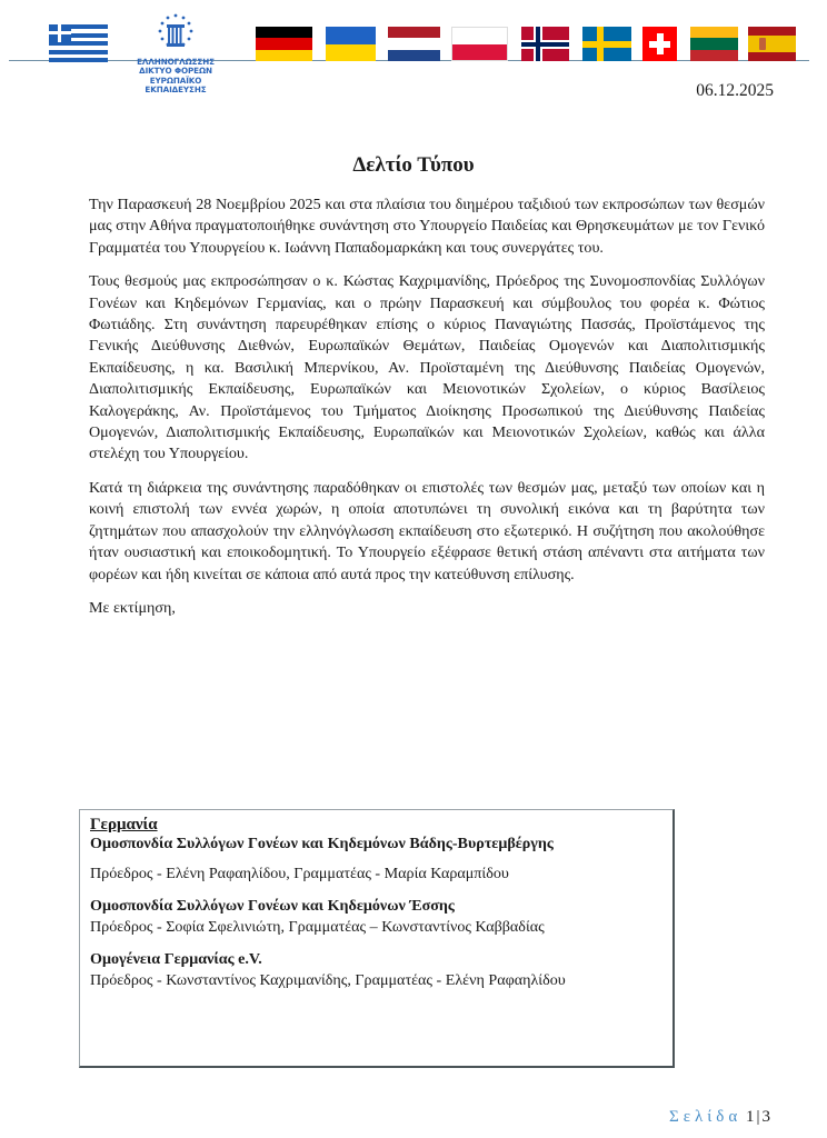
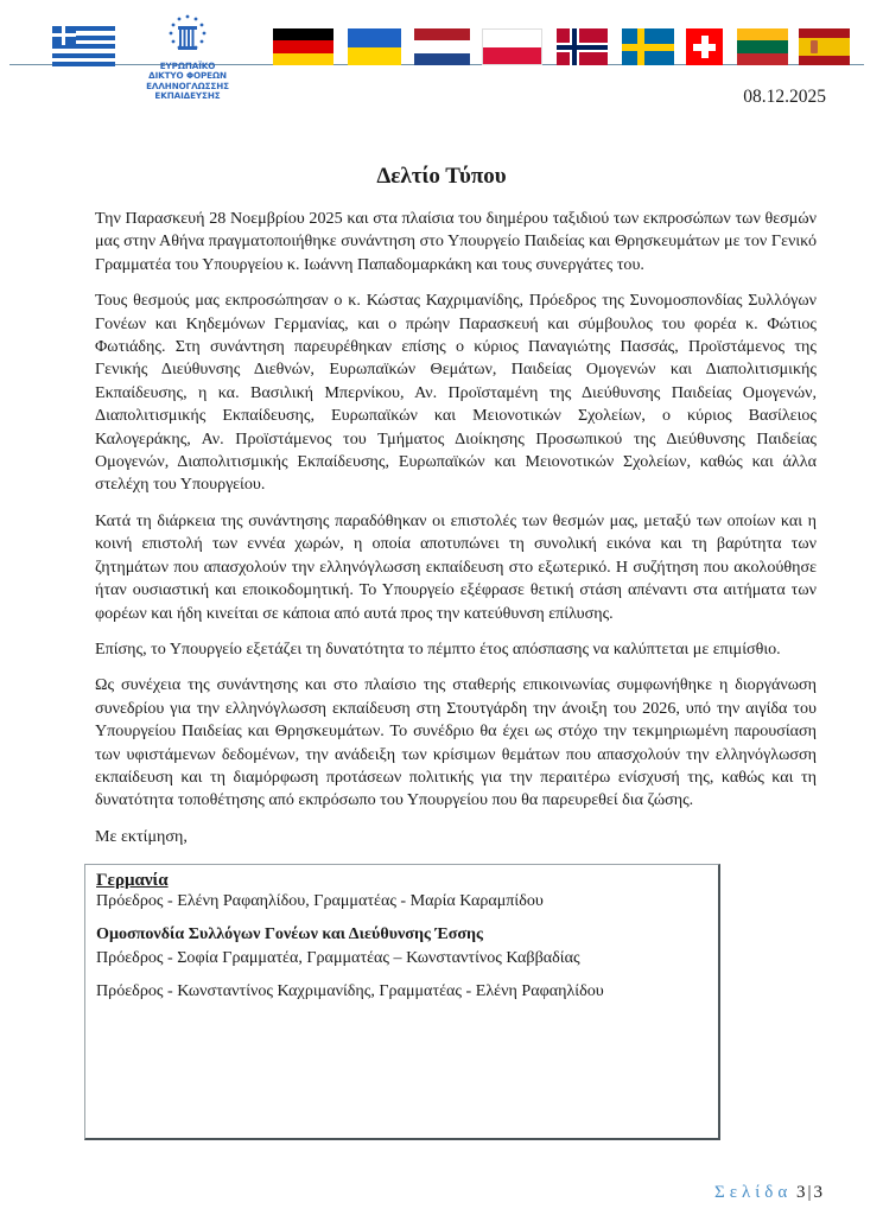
- ΕΛΛΗΝΟΓΛΩΣΣΗΣ
+ ΕΥΡΩΠΑΪΚΟ
  ΔΙΚΤΥΟ ΦΟΡΕΩΝ
- ΕΥΡΩΠΑΪΚΟ
+ ΕΛΛΗΝΟΓΛΩΣΣΗΣ
  ΕΚΠΑΙΔΕΥΣΗΣ
- 06.12.2025
+ 08.12.2025
  Δελτίο Τύπου
  Την Παρασκευή 28 Νοεμβρίου 2025 και στα πλαίσια του διημέρου ταξιδιού των εκπροσώπων των θεσμών μας στην Αθήνα πραγματοποιήθηκε συνάντηση στο Υπουργείο Παιδείας και Θρησκευμάτων με τον Γενικό Γραμματέα του Υπουργείου κ. Ιωάννη Παπαδομαρκάκη και τους συνεργάτες του.
  Τους θεσμούς μας εκπροσώπησαν ο κ. Κώστας Καχριμανίδης, Πρόεδρος της Συνομοσπονδίας Συλλόγων Γονέων και Κηδεμόνων Γερμανίας, και ο πρώην Παρασκευή και σύμβουλος του φορέα κ. Φώτιος Φωτιάδης. Στη συνάντηση παρευρέθηκαν επίσης ο κύριος Παναγιώτης Πασσάς, Προϊστάμενος της Γενικής Διεύθυνσης Διεθνών, Ευρωπαϊκών Θεμάτων, Παιδείας Ομογενών και Διαπολιτισμικής Εκπαίδευσης, η κα. Βασιλική Μπερνίκου, Αν. Προϊσταμένη της Διεύθυνσης Παιδείας Ομογενών, Διαπολιτισμικής Εκπαίδευσης, Ευρωπαϊκών και Μειονοτικών Σχολείων, ο κύριος Βασίλειος Καλογεράκης, Αν. Προϊστάμενος του Τμήματος Διοίκησης Προσωπικού της Διεύθυνσης Παιδείας Ομογενών, Διαπολιτισμικής Εκπαίδευσης, Ευρωπαϊκών και Μειονοτικών Σχολείων, καθώς και άλλα στελέχη του Υπουργείου.
  Κατά τη διάρκεια της συνάντησης παραδόθηκαν οι επιστολές των θεσμών μας, μεταξύ των οποίων και η κοινή επιστολή των εννέα χωρών, η οποία αποτυπώνει τη συνολική εικόνα και τη βαρύτητα των ζητημάτων που απασχολούν την ελληνόγλωσση εκπαίδευση στο εξωτερικό. Η συζήτηση που ακολούθησε ήταν ουσιαστική και εποικοδομητική. Το Υπουργείο εξέφρασε θετική στάση απέναντι στα αιτήματα των φορέων και ήδη κινείται σε κάποια από αυτά προς την κατεύθυνση επίλυσης.
+ Επίσης, το Υπουργείο εξετάζει τη δυνατότητα το πέμπτο έτος απόσπασης να καλύπτεται με επιμίσθιο.
+ Ως συνέχεια της συνάντησης και στο πλαίσιο της σταθερής επικοινωνίας συμφωνήθηκε η διοργάνωση συνεδρίου για την ελληνόγλωσση εκπαίδευση στη Στουτγάρδη την άνοιξη του 2026, υπό την αιγίδα του Υπουργείου Παιδείας και Θρησκευμάτων. Το συνέδριο θα έχει ως στόχο την τεκμηριωμένη παρουσίαση των υφιστάμενων δεδομένων, την ανάδειξη των κρίσιμων θεμάτων που απασχολούν την ελληνόγλωσση εκπαίδευση και τη διαμόρφωση προτάσεων πολιτικής για την περαιτέρω ενίσχυσή της, καθώς και τη δυνατότητα τοποθέτησης από εκπρόσωπο του Υπουργείου που θα παρευρεθεί δια ζώσης.
  Με εκτίμηση,
  Γερμανία
- Ομοσπονδία Συλλόγων Γονέων και Κηδεμόνων Βάδης-Βυρτεμβέργης
  Πρόεδρος - Ελένη Ραφαηλίδου, Γραμματέας - Μαρία Καραμπίδου
- Ομοσπονδία Συλλόγων Γονέων και Κηδεμόνων Έσσης
+ Ομοσπονδία Συλλόγων Γονέων και Διεύθυνσης Έσσης
- Πρόεδρος - Σοφία Σφελινιώτη, Γραμματέας – Κωνσταντίνος Καββαδίας
+ Πρόεδρος - Σοφία Γραμματέα, Γραμματέας – Κωνσταντίνος Καββαδίας
- Ομογένεια Γερμανίας e.V.
  Πρόεδρος - Κωνσταντίνος Καχριμανίδης, Γραμματέας - Ελένη Ραφαηλίδου
- Σελίδα 1 | 3
+ Σελίδα 3 | 3
